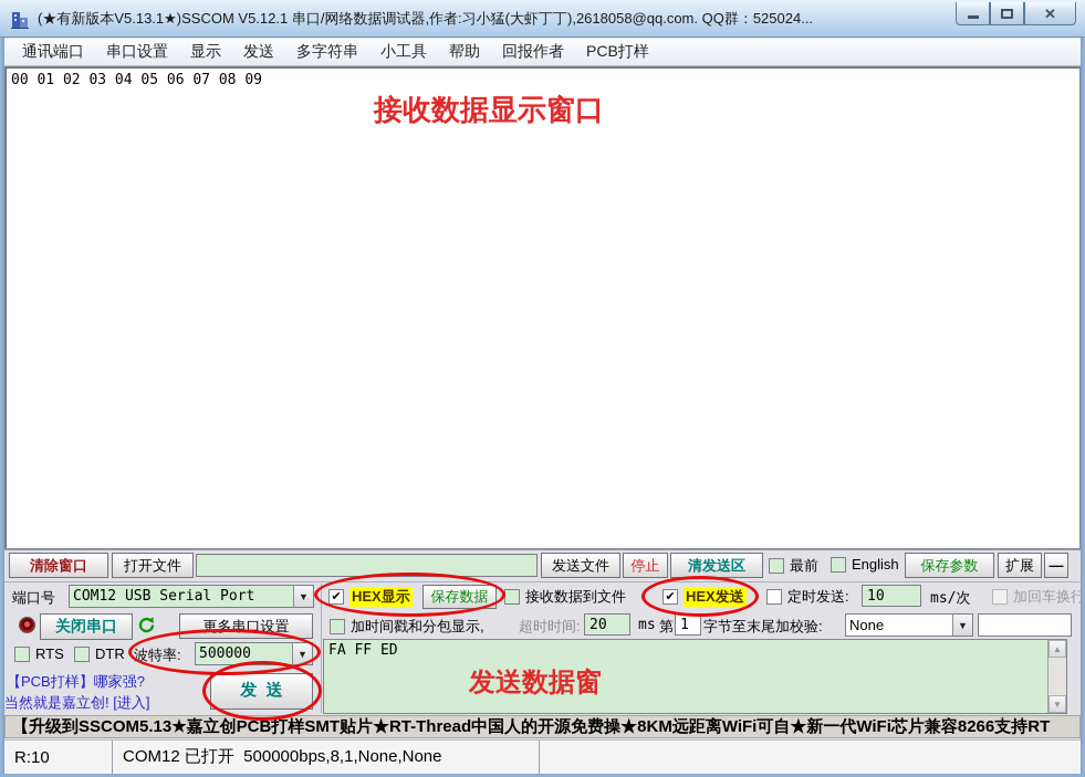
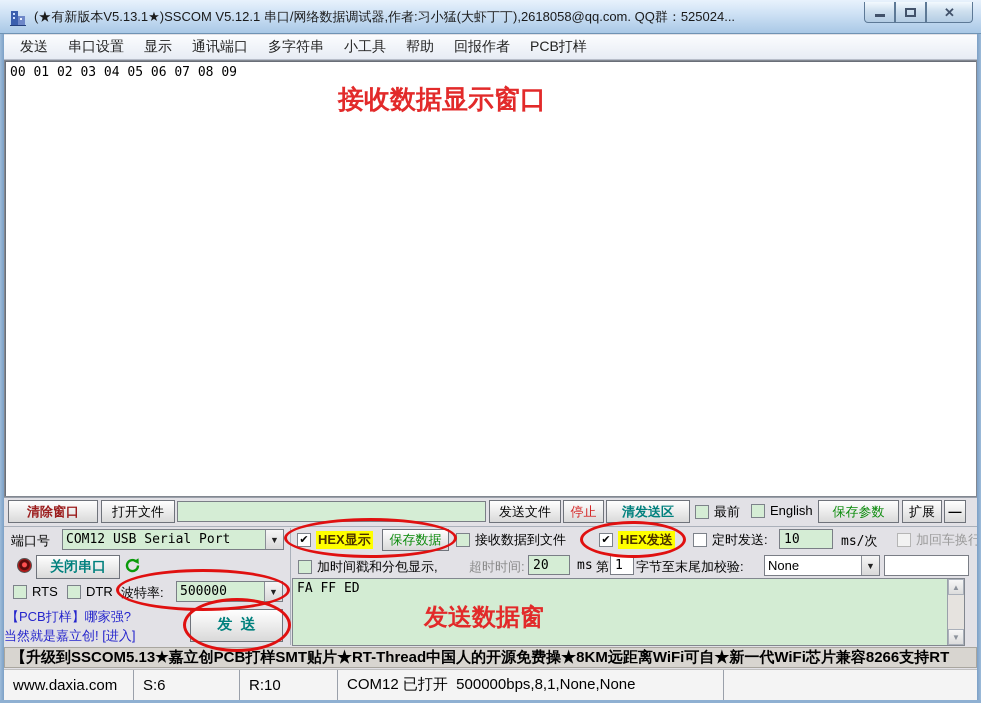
  (★有新版本V5.13.1★)SSCOM V5.12.1 串口/网络数据调试器,作者:习小猛(大虾丁丁),2618058@qq.com. QQ群：525024...
  ✕
- 通讯端口
+ 发送
  串口设置
  显示
- 发送
+ 通讯端口
  多字符串
  小工具
  帮助
  回报作者
  PCB打样
  00 01 02 03 04 05 06 07 08 09
  接收数据显示窗口
  清除窗口
  打开文件
  发送文件
  停止
  清发送区
  最前
  English
  保存参数
  扩展
  —
  端口号
  COM12 USB Serial Port
  ▼
  ✔
  HEX显示
  保存数据
  接收数据到文件
  ✔
  HEX发送
  定时发送:
  10
  ms/次
  加回车换行
  关闭串口
- 更多串口设置
  加时间戳和分包显示,
  超时时间:
  20
  ms
  第
  1
  字节至末尾加校验:
  None
  ▼
  RTS
  DTR
  波特率:
  500000
  ▼
  FA FF ED
  ▲
  ▼
  发送数据窗
  【PCB打样】哪家强?
  当然就是嘉立创! [进入]
  发 送
  【升级到SSCOM5.13★嘉立创PCB打样SMT贴片★RT-Thread中国人的开源免费操★8KM远距离WiFi可自★新一代WiFi芯片兼容8266支持RT
+ www.daxia.com
+ S:6
  R:10
  COM12 已打开 500000bps,8,1,None,None
